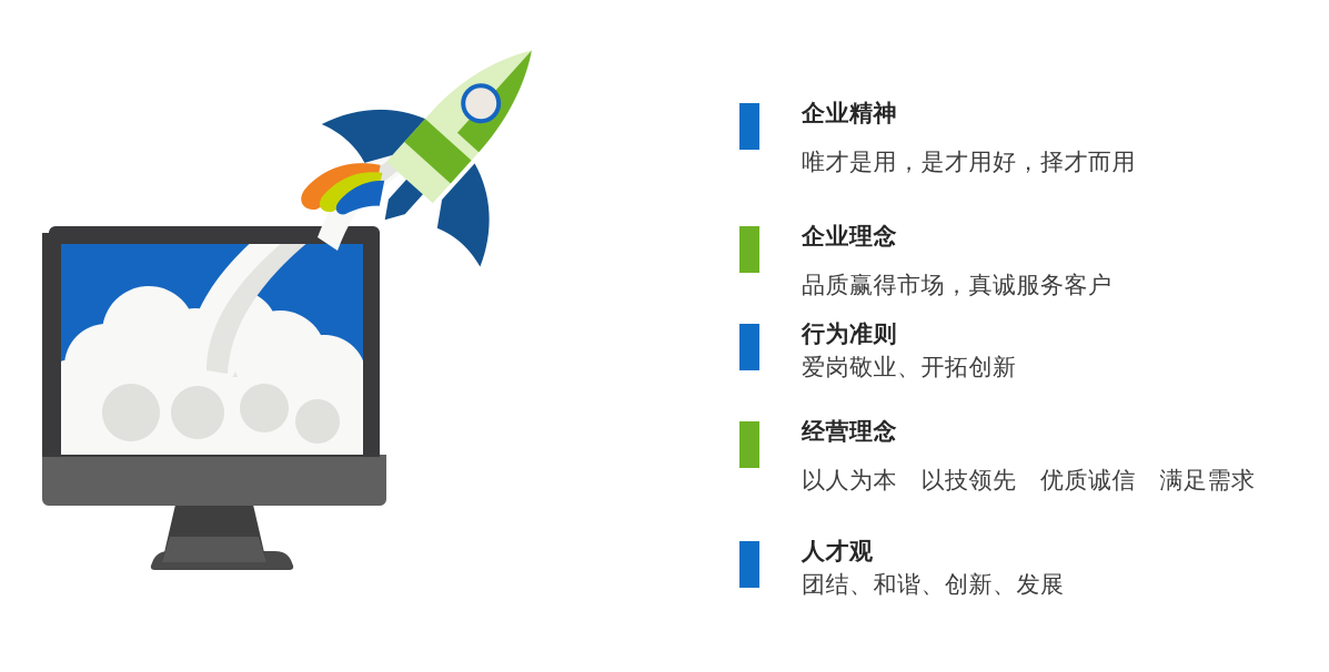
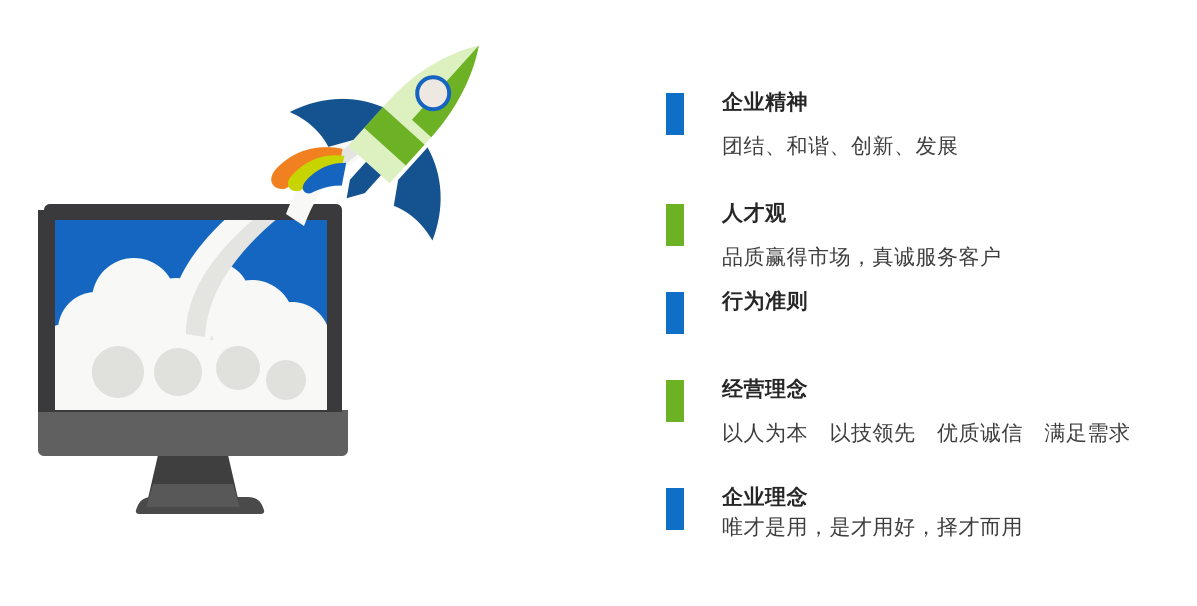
  企业精神
- 唯才是用，是才用好，择才而用
+ 团结、和谐、创新、发展
- 企业理念
+ 人才观
  品质赢得市场，真诚服务客户
  行为准则
- 爱岗敬业、开拓创新
  经营理念
  以人为本 以技领先 优质诚信 满足需求
- 人才观
+ 企业理念
- 团结、和谐、创新、发展
+ 唯才是用，是才用好，择才而用
